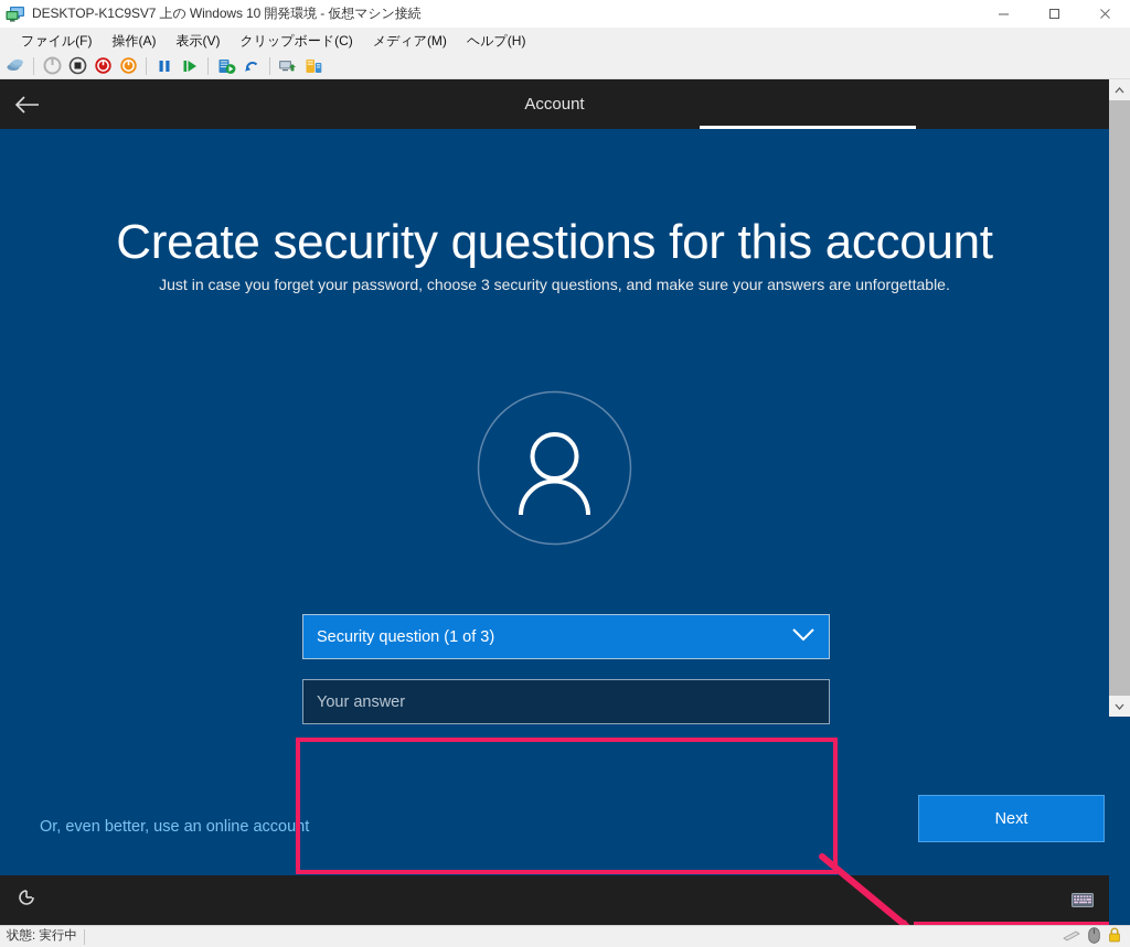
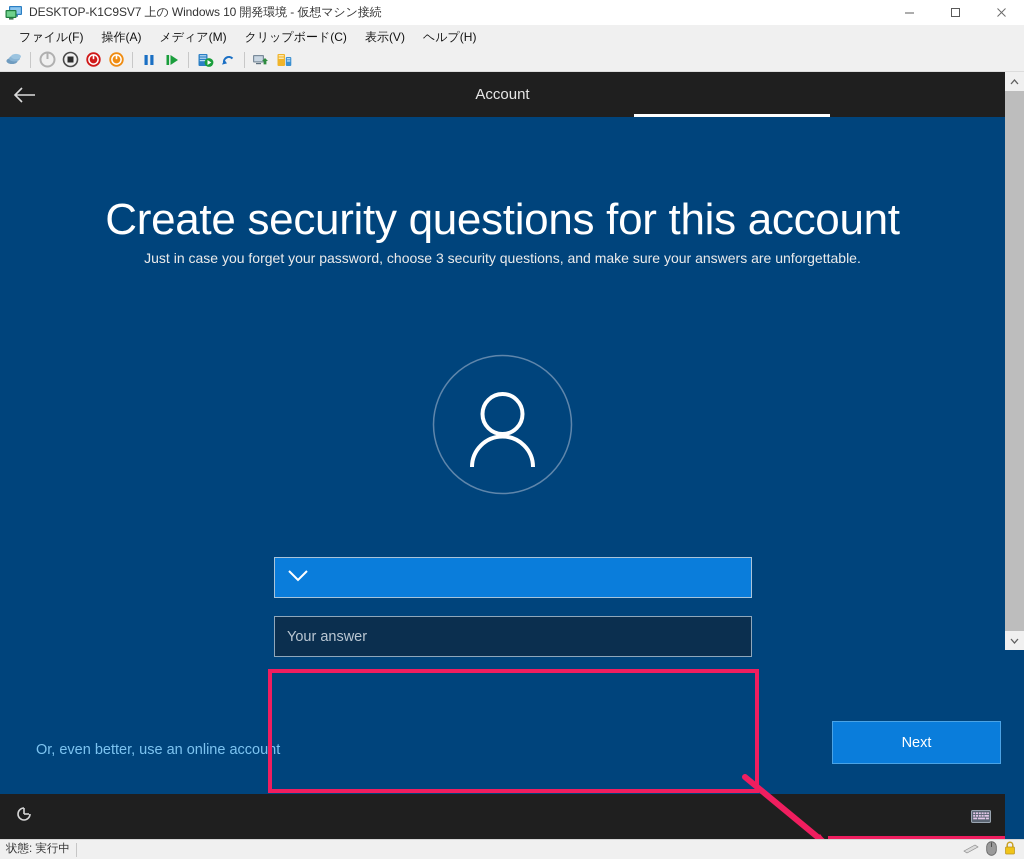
  DESKTOP-K1C9SV7 上の Windows 10 開発環境 - 仮想マシン接続
  ファイル(F)
  操作(A)
- 表示(V)
+ メディア(M)
  クリップボード(C)
- メディア(M)
+ 表示(V)
  ヘルプ(H)
  Account
  Create security questions for this account
  Just in case you forget your password, choose 3 security questions, and make sure your answers are unforgettable.
- Security question (1 of 3)
  Your answer
  Or, even better, use an online account
  Next
  状態: 実行中
